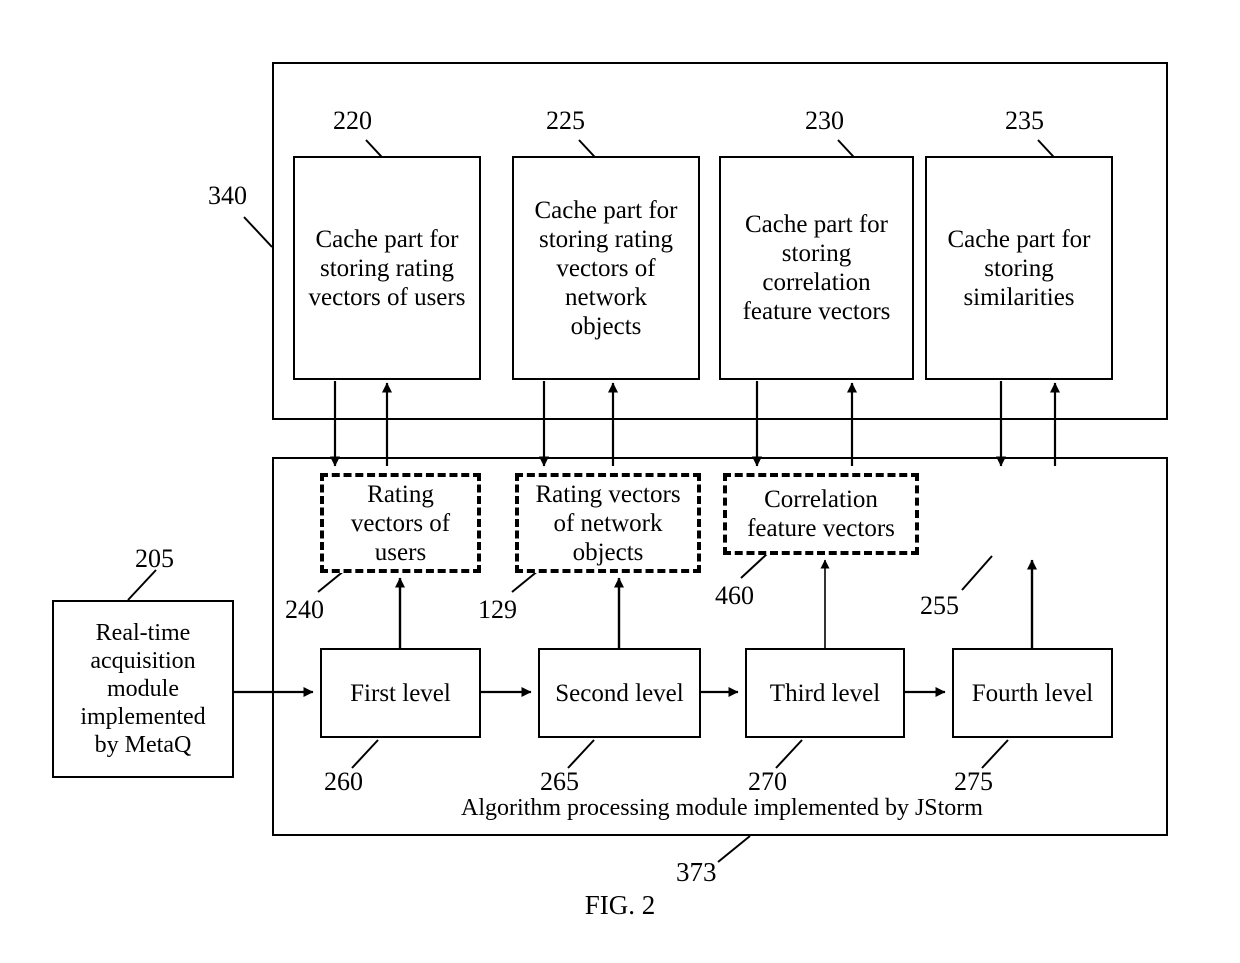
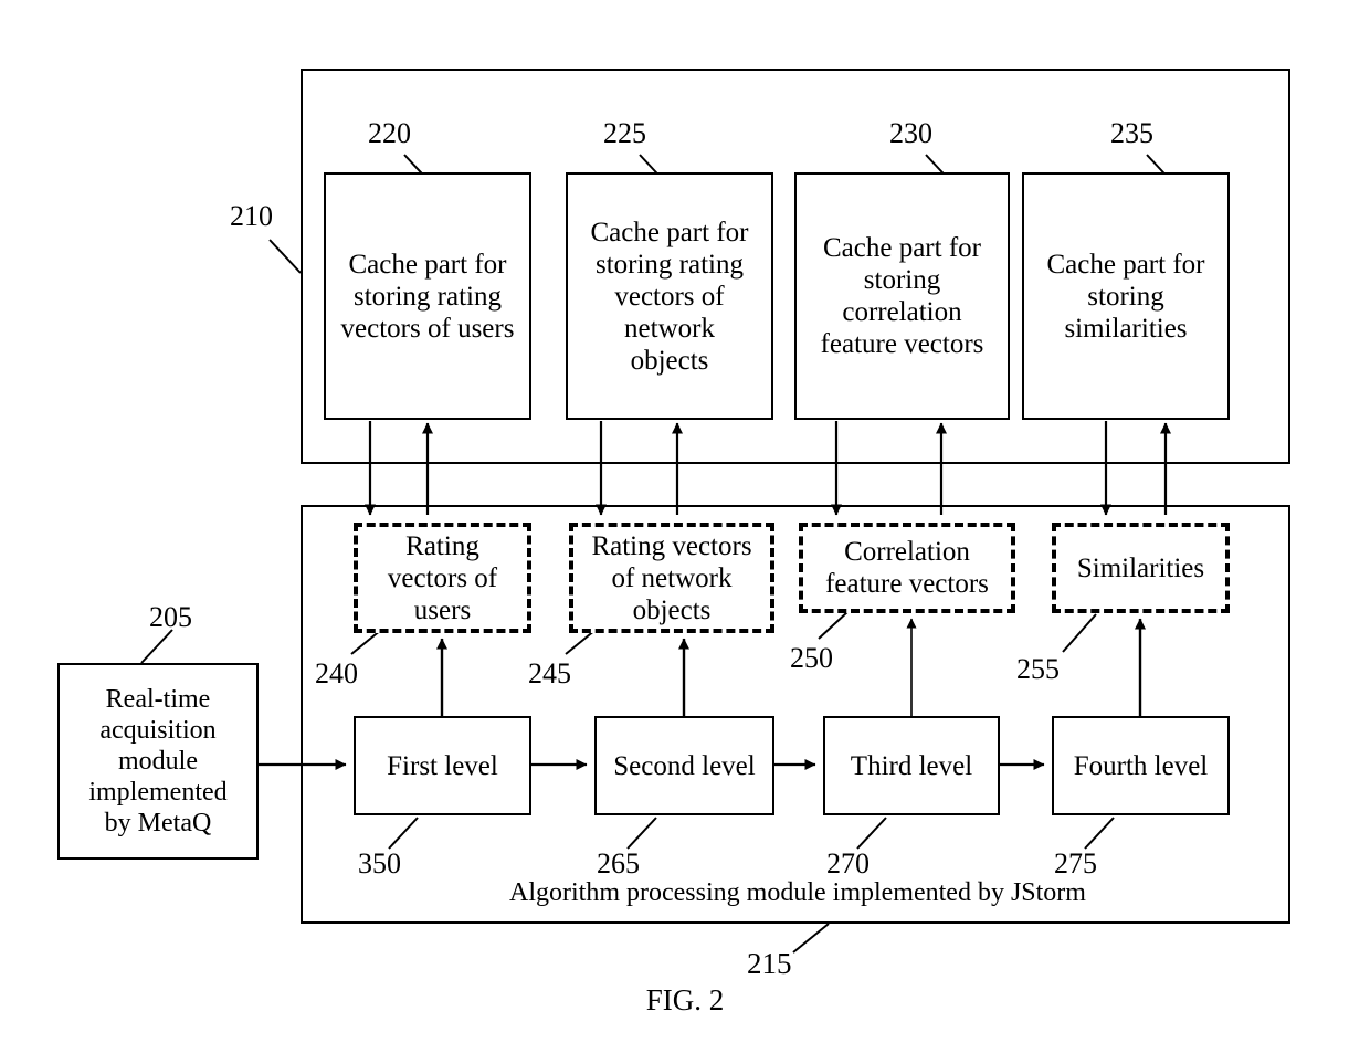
  Cache part for
  storing rating
  vectors of users
  Cache part for
  storing rating
  vectors of
  network
  objects
  Cache part for
  storing
  correlation
  feature vectors
  Cache part for
  storing
  similarities
  Algorithm processing module implemented by JStorm
  Rating
  vectors of
  users
  Rating vectors
  of network
  objects
  Correlation
  feature vectors
+ Similarities
  First level
  Second level
  Third level
  Fourth level
  Real-time
  acquisition
  module
  implemented
  by MetaQ
- 340
+ 210
  220
  225
  230
  235
  205
  240
- 129
+ 245
- 460
+ 250
  255
- 260
+ 350
  265
  270
  275
- 373
+ 215
  FIG. 2
